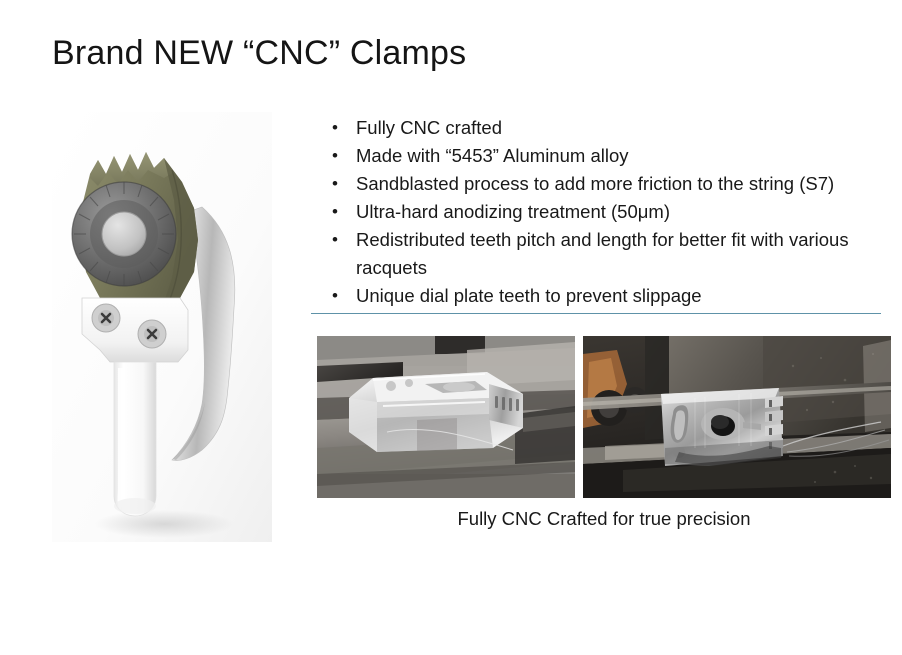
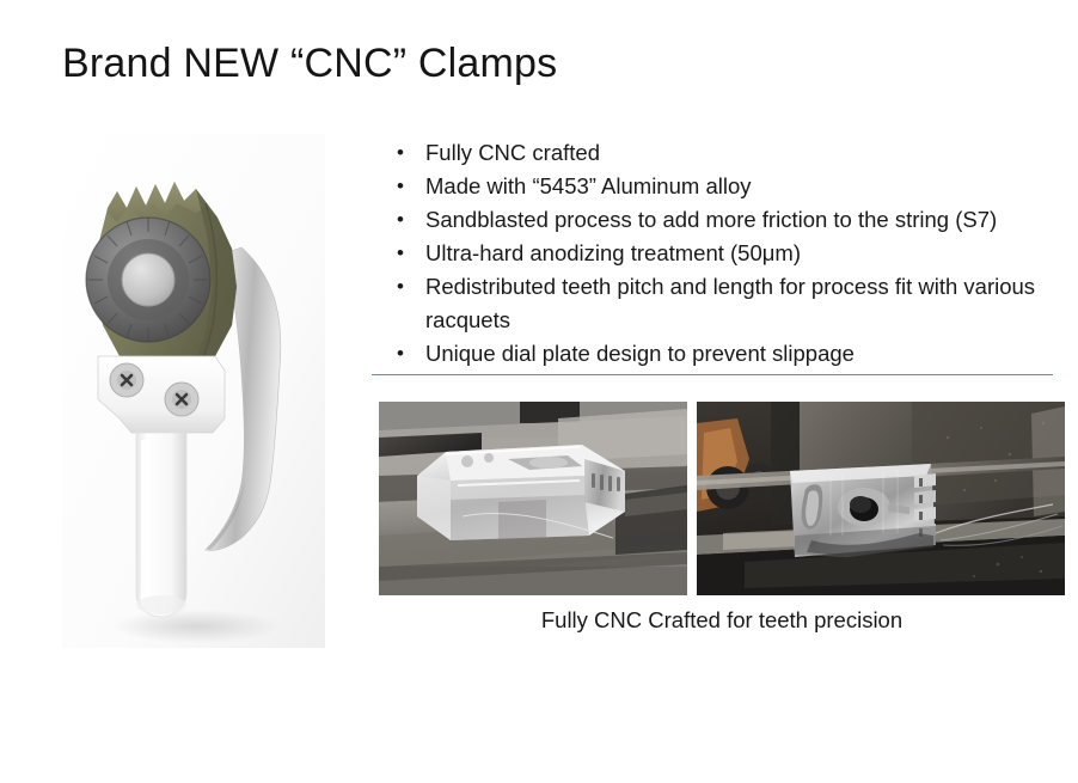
  Brand NEW “CNC” Clamps
  •
  Fully CNC crafted
  •
  Made with “5453” Aluminum alloy
  •
  Sandblasted process to add more friction to the string (S7)
  •
  Ultra-hard anodizing treatment (50μm)
  •
- Redistributed teeth pitch and length for better fit with various racquets
+ Redistributed teeth pitch and length for process fit with various racquets
  •
- Unique dial plate teeth to prevent slippage
+ Unique dial plate design to prevent slippage
- Fully CNC Crafted for true precision
+ Fully CNC Crafted for teeth precision
